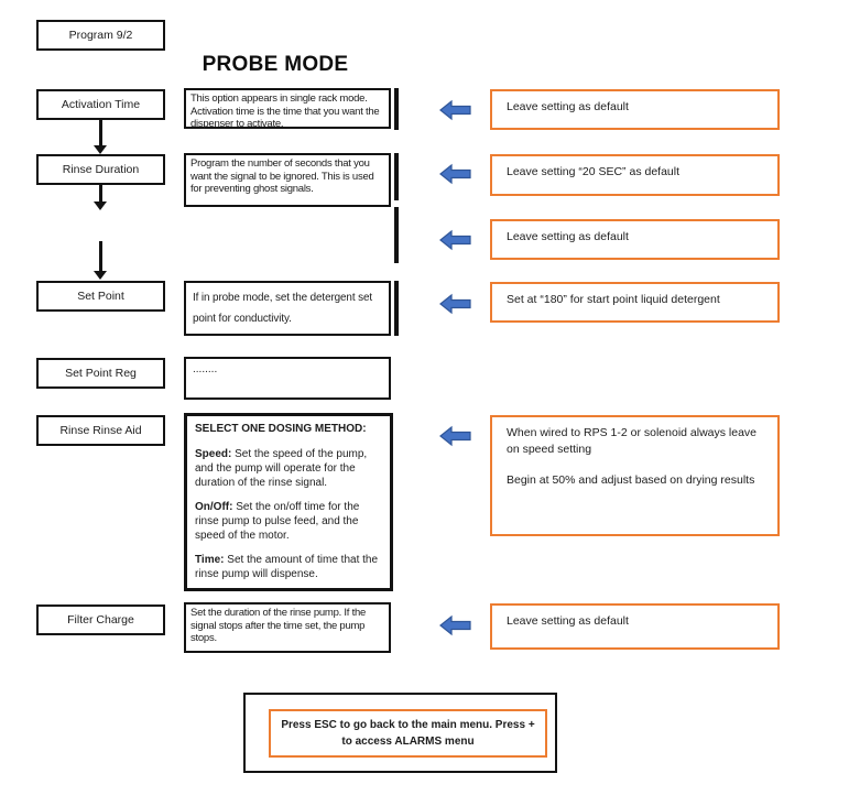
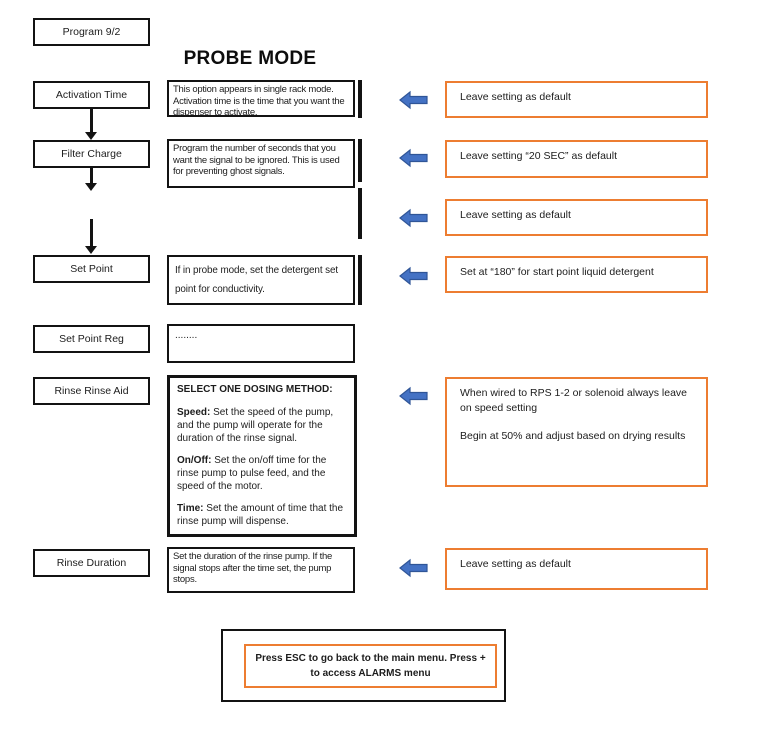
  Program 9/2
  PROBE MODE
  Activation Time
  This option appears in single rack mode. Activation time is the time that you want the dispenser to activate.
  Leave setting as default
- Rinse Duration
+ Filter Charge
  Program the number of seconds that you want the signal to be ignored. This is used for preventing ghost signals.
  Leave setting “20 SEC” as default
  Leave setting as default
  Set Point
  If in probe mode, set the detergent set point for conductivity.
  Set at “180” for start point liquid detergent
  Set Point Reg
  ........
  Rinse Rinse Aid
  SELECT ONE DOSING METHOD:
  Speed: Set the speed of the pump, and the pump will operate for the duration of the rinse signal.
  On/Off: Set the on/off time for the rinse pump to pulse feed, and the speed of the motor.
  Time: Set the amount of time that the rinse pump will dispense.
  When wired to RPS 1-2 or solenoid always leave on speed setting
  Begin at 50% and adjust based on drying results
- Filter Charge
+ Rinse Duration
  Set the duration of the rinse pump. If the signal stops after the time set, the pump stops.
  Leave setting as default
  Press ESC to go back to the main menu. Press +
  to access ALARMS menu
